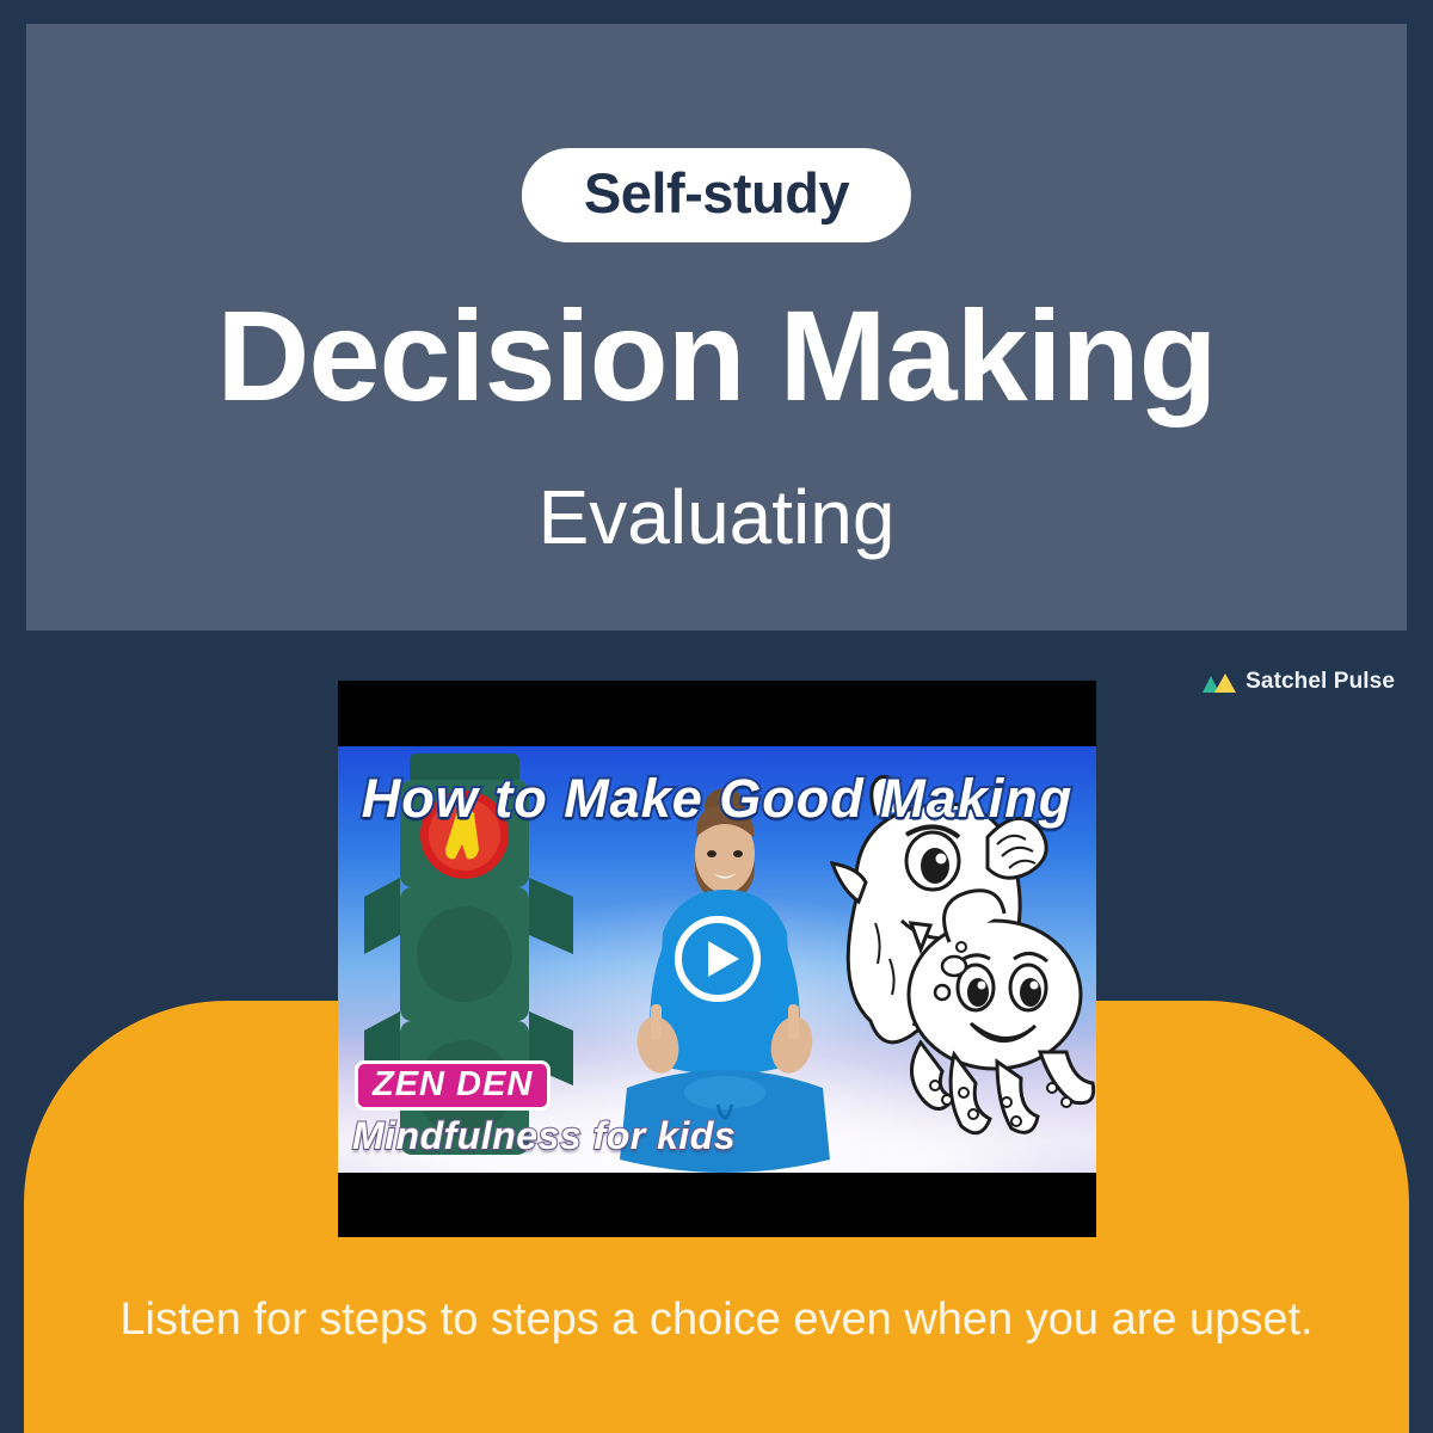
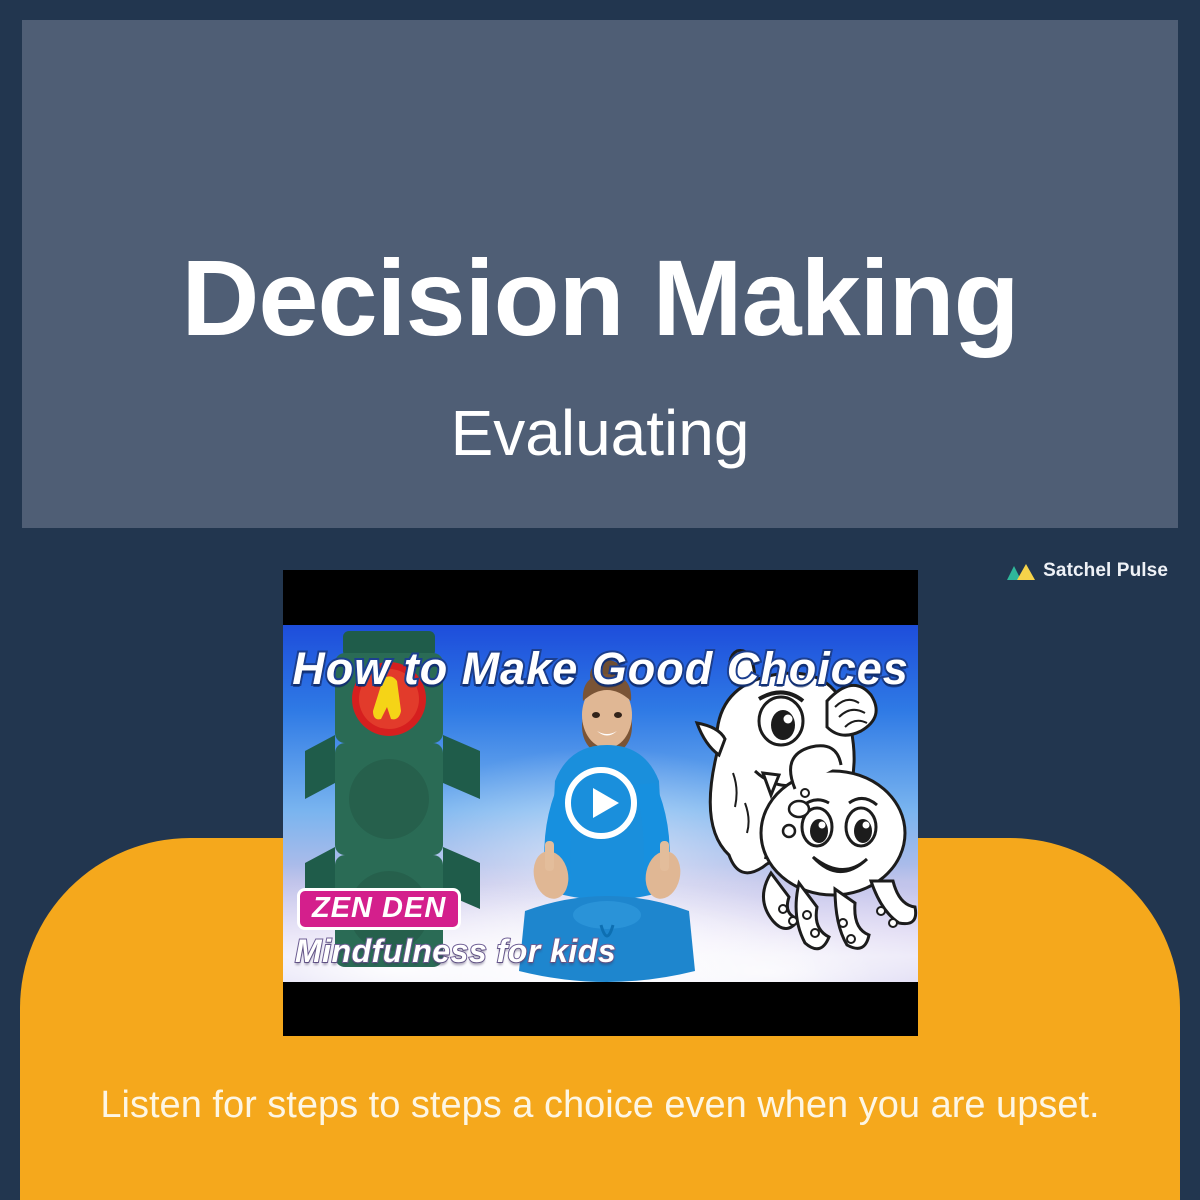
- Self-study
  Decision Making
  Evaluating
  Satchel Pulse
- How to Make Good Making
+ How to Make Good Choices
  ZEN DEN
  Mindfulness for kids
  Listen for steps to steps a choice even when you are upset.
